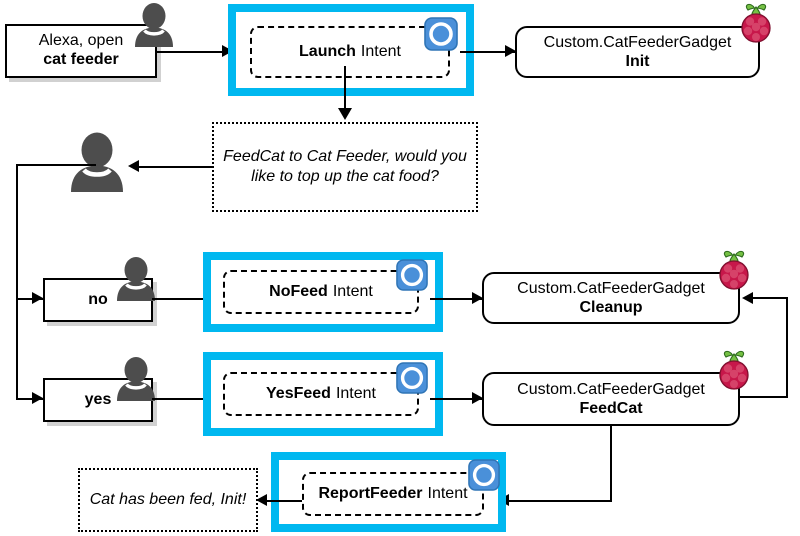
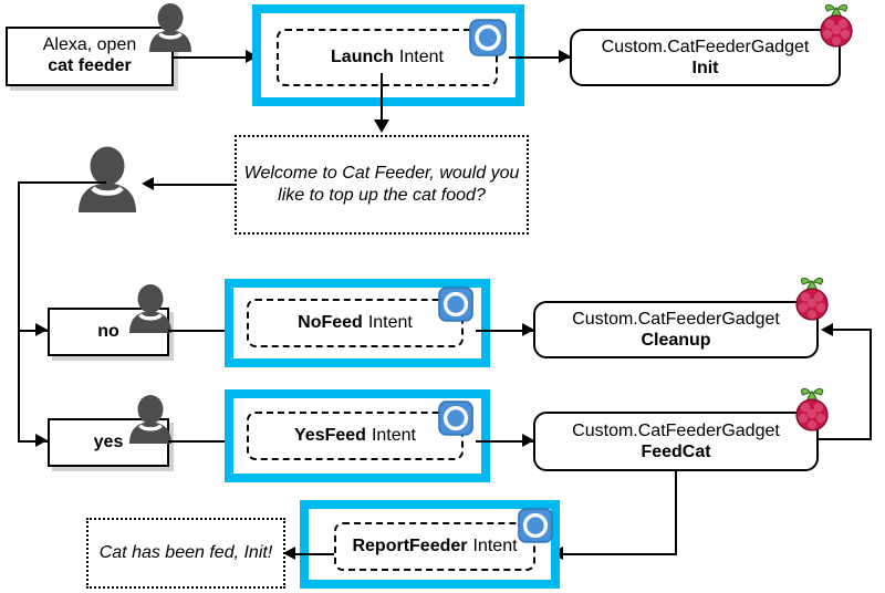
  Alexa, open
  cat feeder
  Launch
  Intent
  Custom.CatFeederGadget
  Init
- FeedCat to Cat Feeder, would you like to top up the cat food?
+ Welcome to Cat Feeder, would you like to top up the cat food?
  no
  NoFeed
  Intent
  Custom.CatFeederGadget
  Cleanup
  yes
  YesFeed
  Intent
  Custom.CatFeederGadget
  FeedCat
  ReportFeeder
  Intent
  Cat has been fed, Init!
